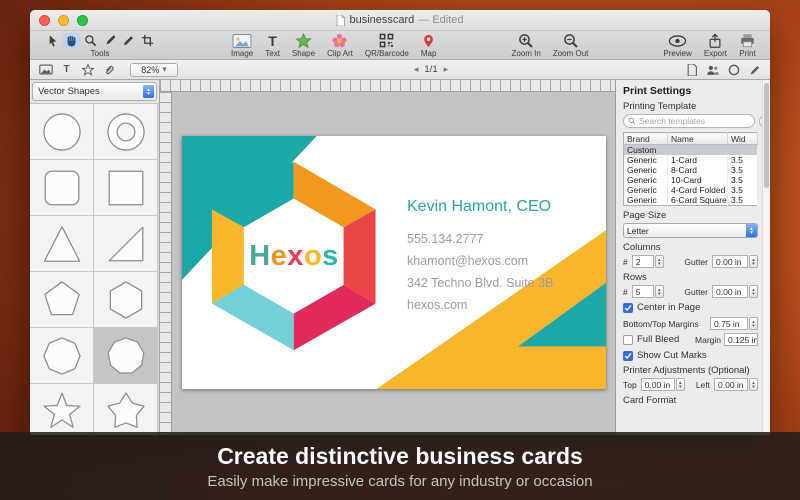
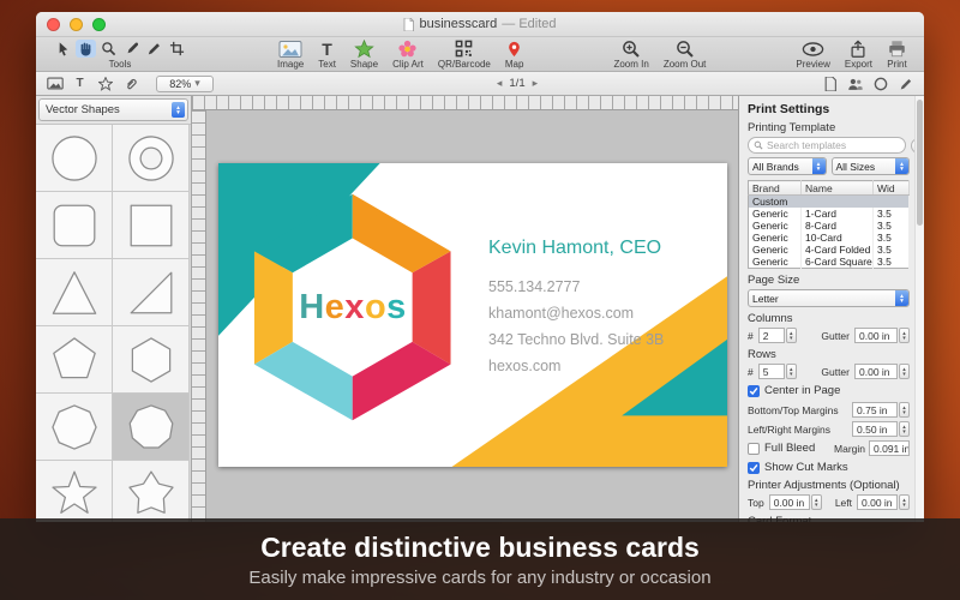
  businesscard
  — Edited
  Tools
  Image
  T
  Text
  Shape
  Clip Art
  QR/Barcode
  Map
  Zoom In
  Zoom Out
  Preview
  Export
  Print
  T
  82%
  ▾
  ◂
  1/1
  ▸
  Vector Shapes
  Hexos
  Kevin Hamont, CEO
  555.134.2777
  khamont@hexos.com
  342 Techno Blvd. Suite 3B
  hexos.com
  Print Settings
  Printing Template
  Search templates
+ All Brands
+ All Sizes
  Brand	Name	Wid
  Custom
  Generic	1-Card	3.5
  Generic	8-Card	3.5
  Generic	10-Card	3.5
  Generic	4-Card Folded	3.5
  Generic	6-Card Square	3.5
  Page Size
  Letter
  Columns
  #
  2
  Gutter
  0.00 in
  Rows
  #
  5
  Gutter
  0.00 in
  Center in Page
  Bottom/Top Margins
  0.75 in
+ Left/Right Margins
+ 0.50 in
  Full Bleed
  Margin
- 0.125 in
+ 0.091 in
  Show Cut Marks
  Printer Adjustments (Optional)
  Top
  0.00 in
  Left
  0.00 in
  Card Format
  Create distinctive business cards
  Easily make impressive cards for any industry or occasion
